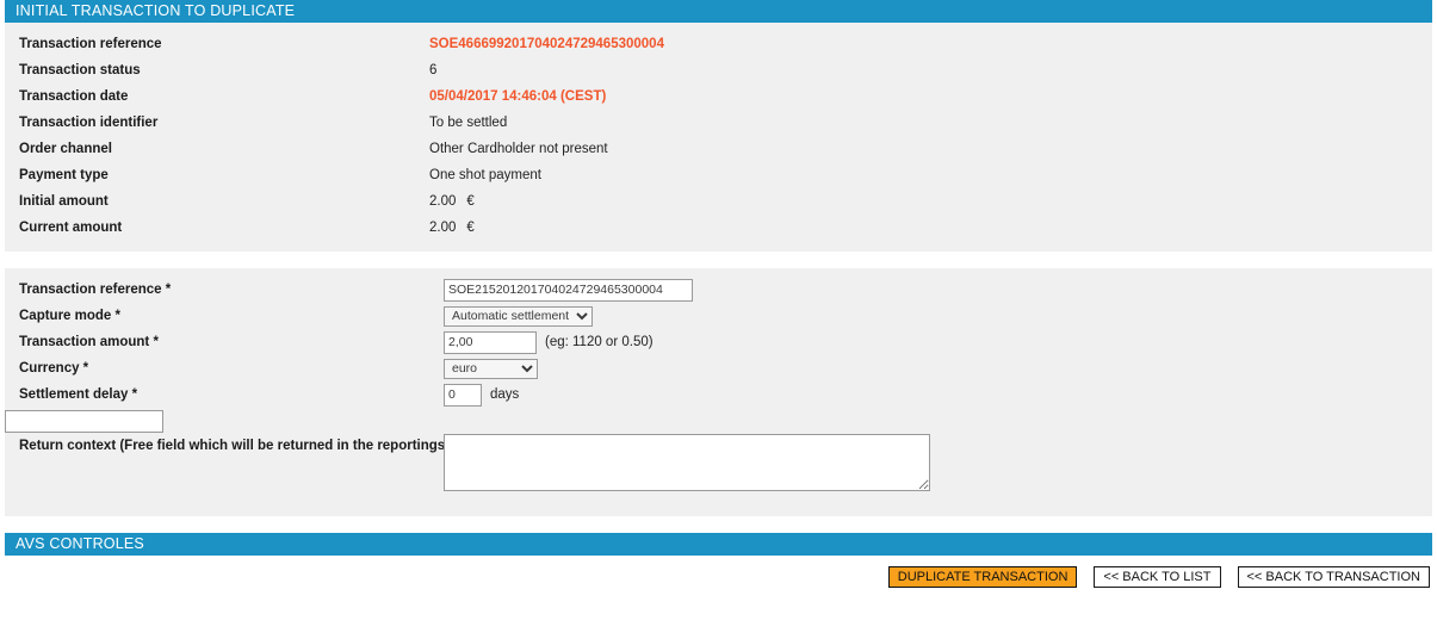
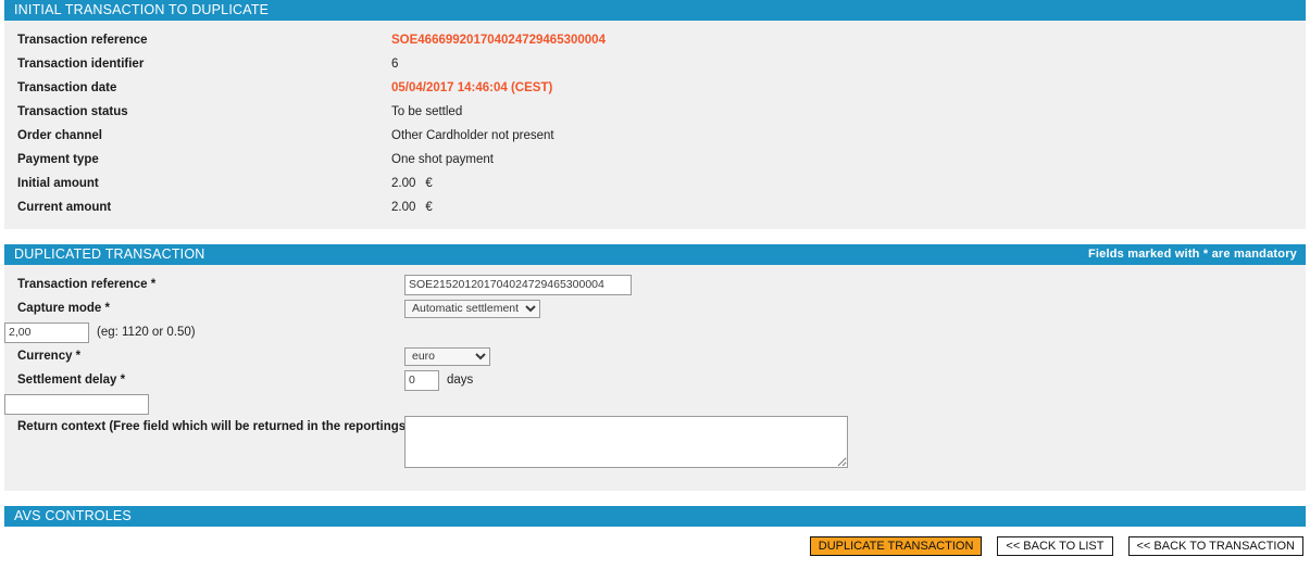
  INITIAL TRANSACTION TO DUPLICATE
  Transaction reference
  SOE466699201704024729465300004
- Transaction status
+ Transaction identifier
  6
  Transaction date
  05/04/2017 14:46:04 (CEST)
- Transaction identifier
+ Transaction status
  To be settled
  Order channel
  Other Cardholder not present
  Payment type
  One shot payment
  Initial amount
  2.00 €
  Current amount
  2.00 €
+ DUPLICATED TRANSACTION
+ Fields marked with * are mandatory
  Transaction reference *
  SOE215201201704024729465300004
  Capture mode *
  Automatic settlement
- Transaction amount *
  2,00
  (eg: 1120 or 0.50)
  Currency *
  euro
  Settlement delay *
  0
  days
  Return context (Free field which will be returned in the reportings
  AVS CONTROLES
  DUPLICATE TRANSACTION
  << BACK TO LIST
  << BACK TO TRANSACTION
